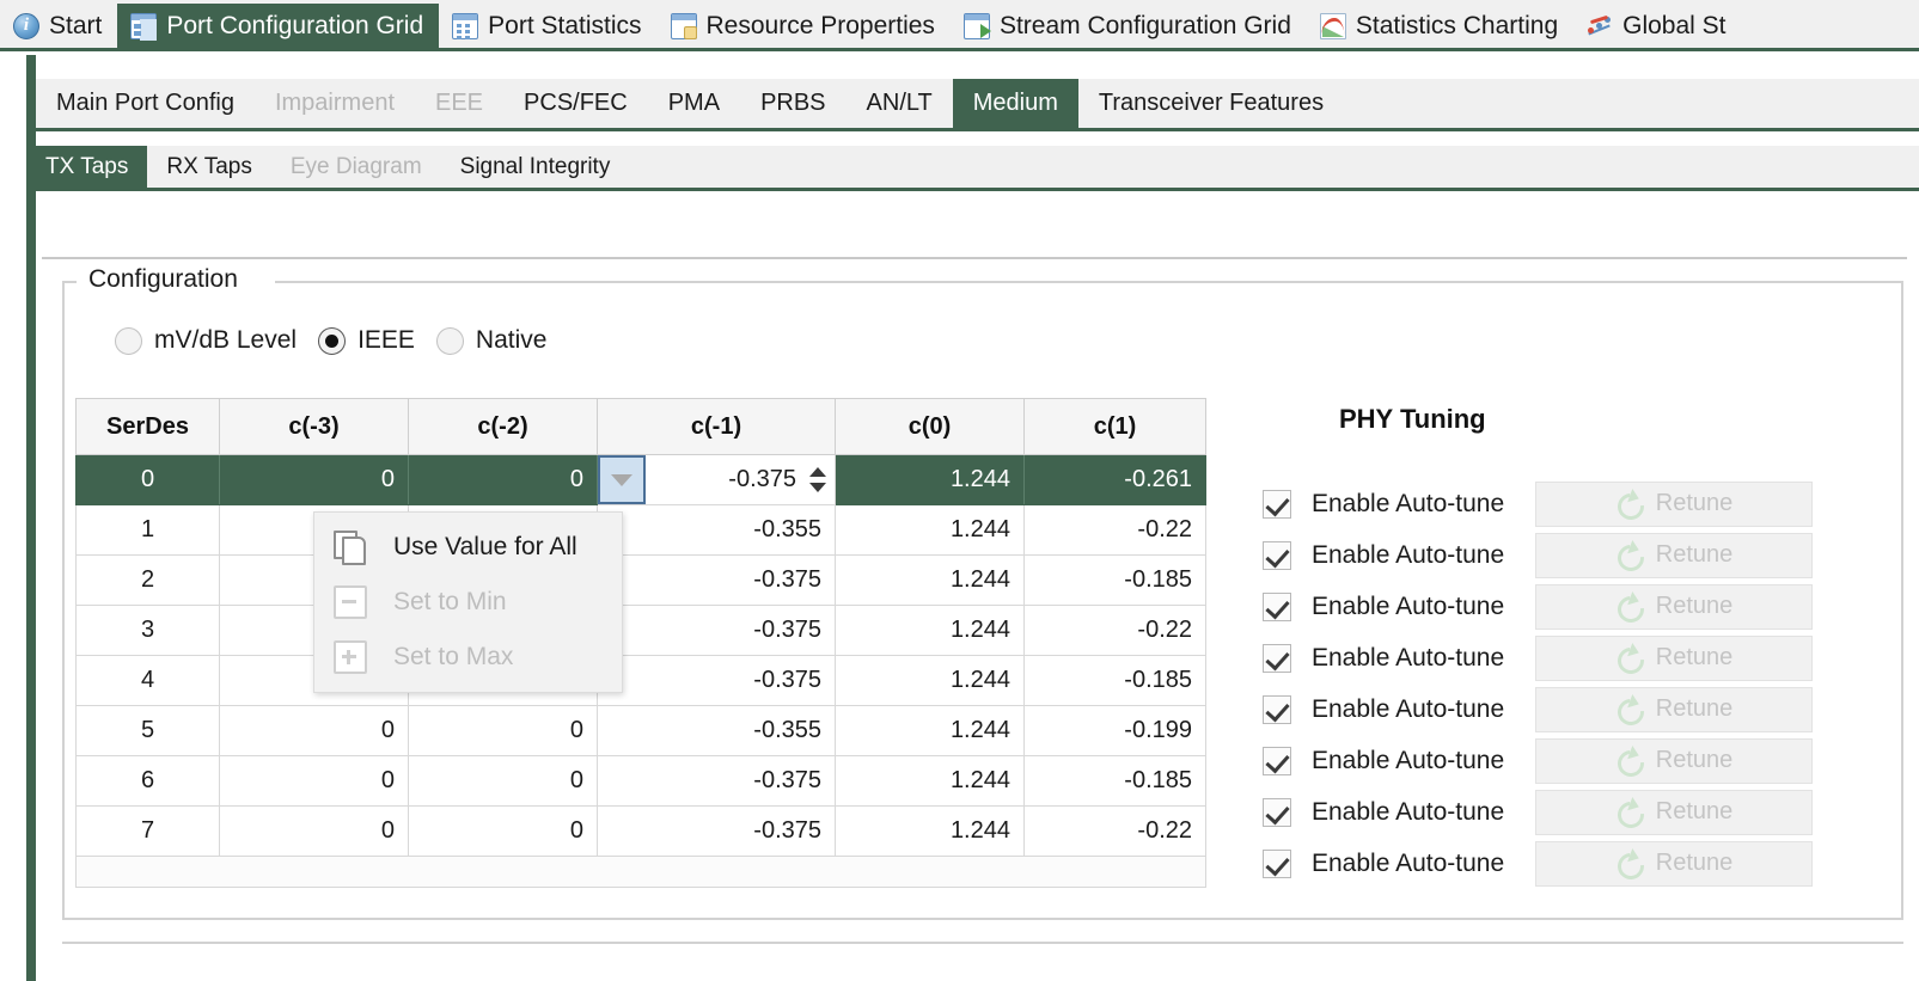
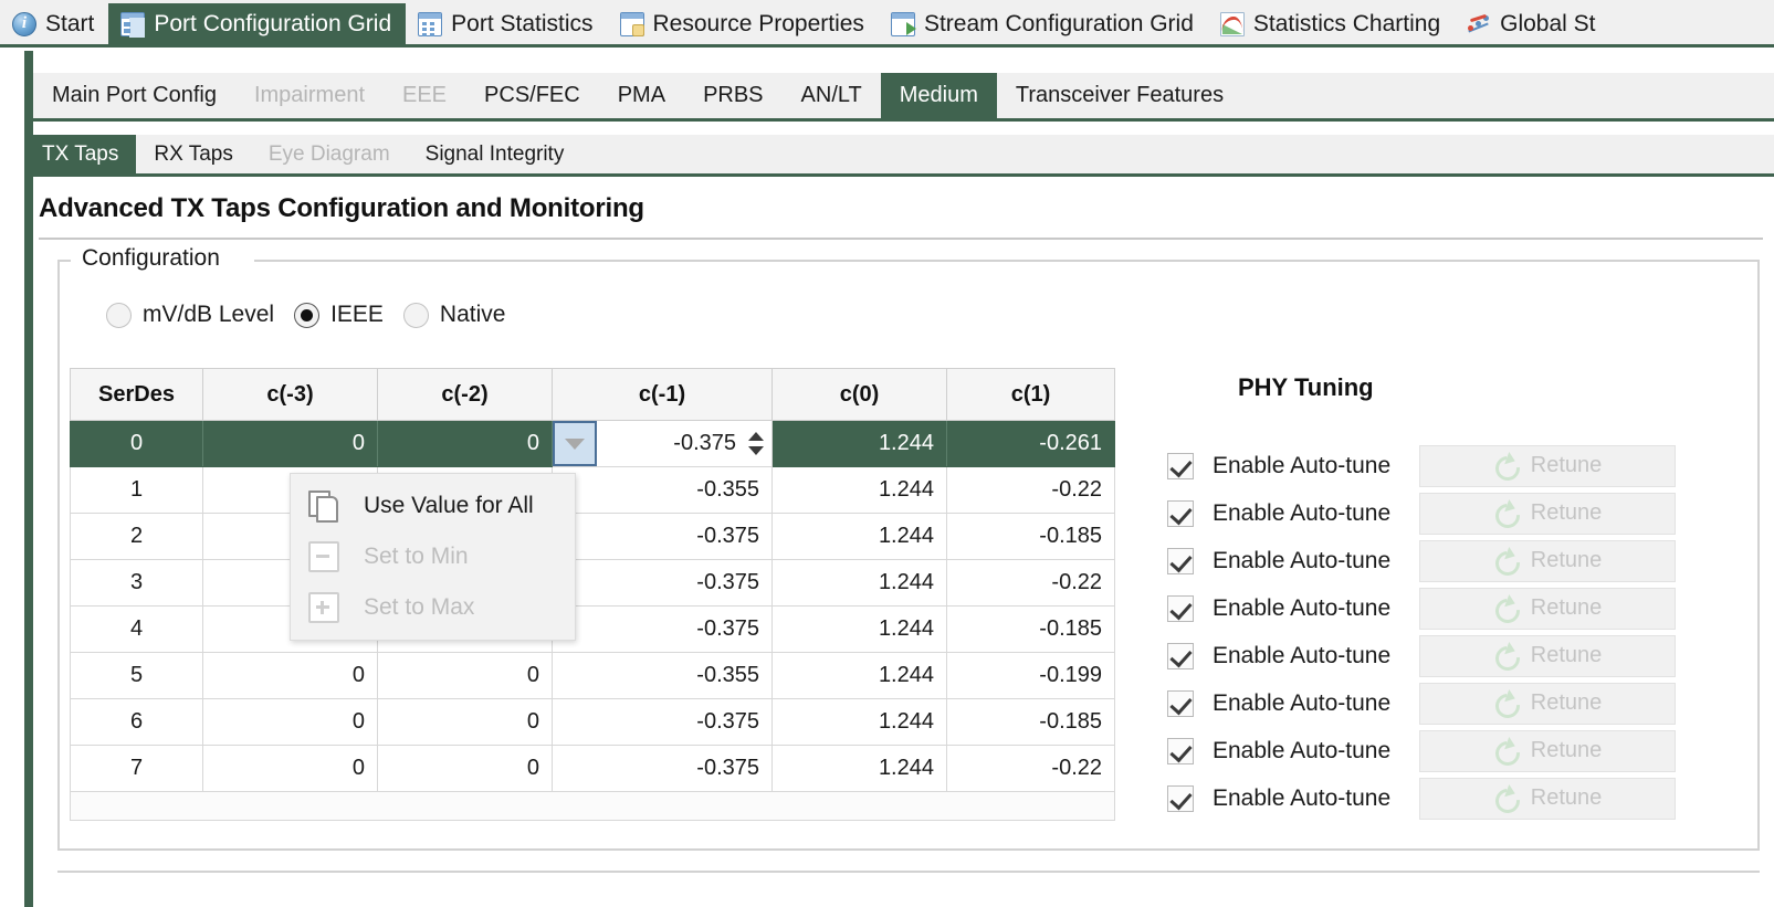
  Start
  Port Configuration Grid
  Port Statistics
  Resource Properties
  Stream Configuration Grid
  Statistics Charting
  Global St
  Main Port Config
  Impairment
  EEE
  PCS/FEC
  PMA
  PRBS
  AN/LT
  Medium
  Transceiver Features
  TX Taps
  RX Taps
  Eye Diagram
  Signal Integrity
+ Advanced TX Taps Configuration and Monitoring
  Configuration
  mV/dB Level
  IEEE
  Native
  SerDes	c(-3)	c(-2)	c(-1)	c(0)	c(1)
  0	0	0	-0.375	1.244	-0.261
  1			-0.355	1.244	-0.22
  2			-0.375	1.244	-0.185
  3			-0.375	1.244	-0.22
  4			-0.375	1.244	-0.185
  5	0	0	-0.355	1.244	-0.199
  6	0	0	-0.375	1.244	-0.185
  7	0	0	-0.375	1.244	-0.22
  PHY Tuning
  Enable Auto-tune
  Retune
  Enable Auto-tune
  Retune
  Enable Auto-tune
  Retune
  Enable Auto-tune
  Retune
  Enable Auto-tune
  Retune
  Enable Auto-tune
  Retune
  Enable Auto-tune
  Retune
  Enable Auto-tune
  Retune
  Use Value for All
  Set to Min
  Set to Max
